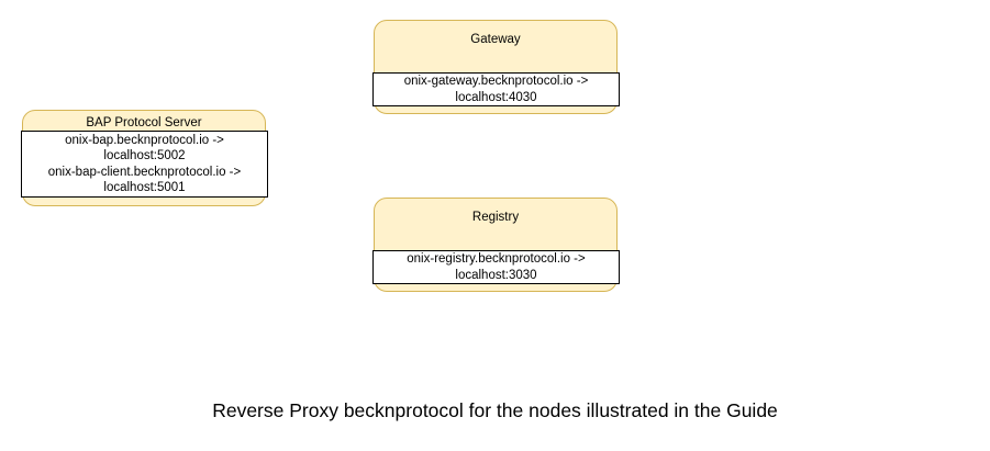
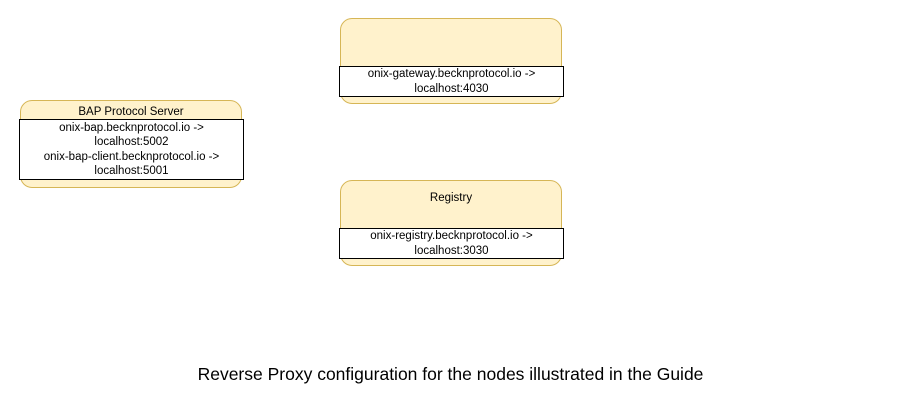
- Gateway
  onix-gateway.becknprotocol.io ->
  localhost:4030
  BAP Protocol Server
  onix-bap.becknprotocol.io ->
  localhost:5002
  onix-bap-client.becknprotocol.io ->
  localhost:5001
  Registry
  onix-registry.becknprotocol.io ->
  localhost:3030
- Reverse Proxy becknprotocol for the nodes illustrated in the Guide
+ Reverse Proxy configuration for the nodes illustrated in the Guide
